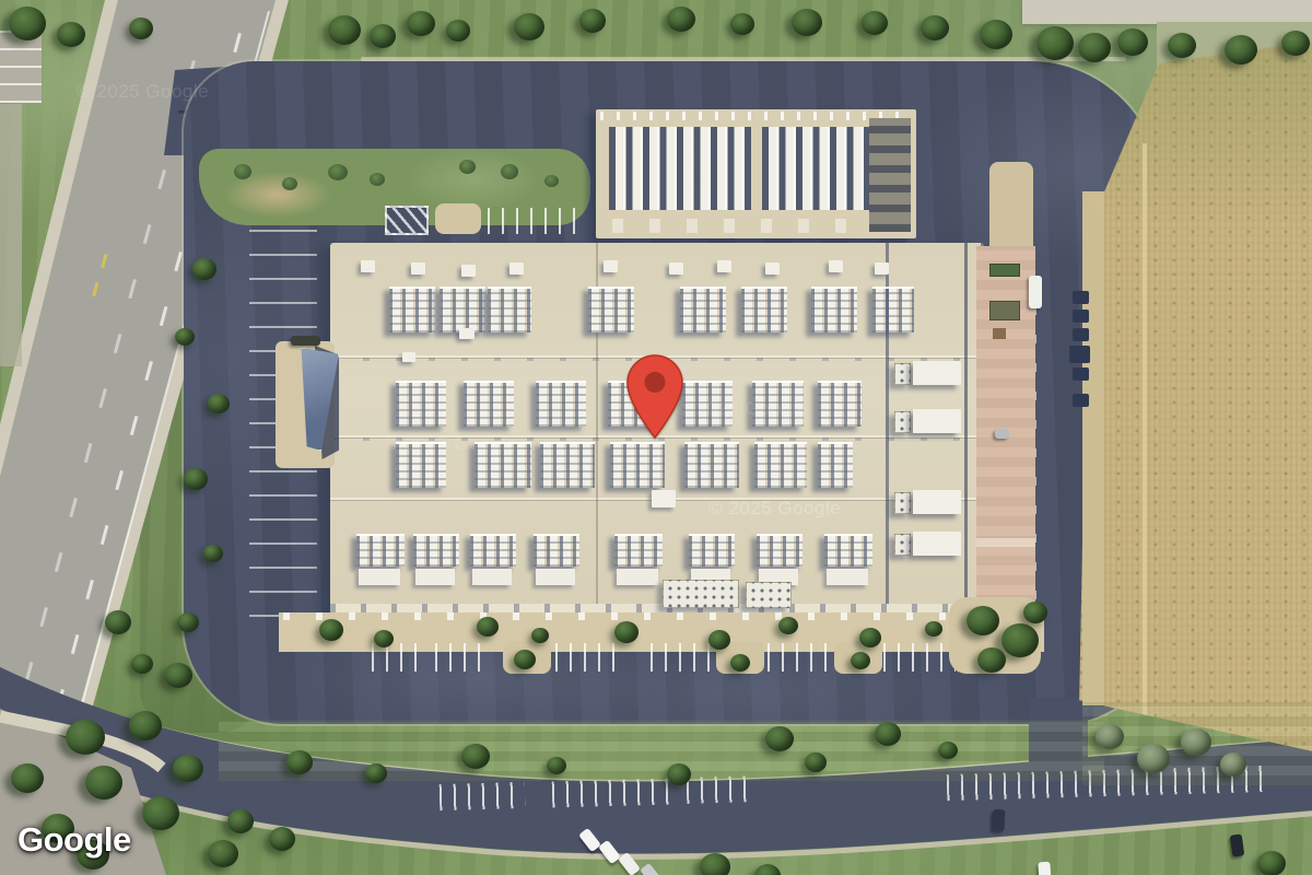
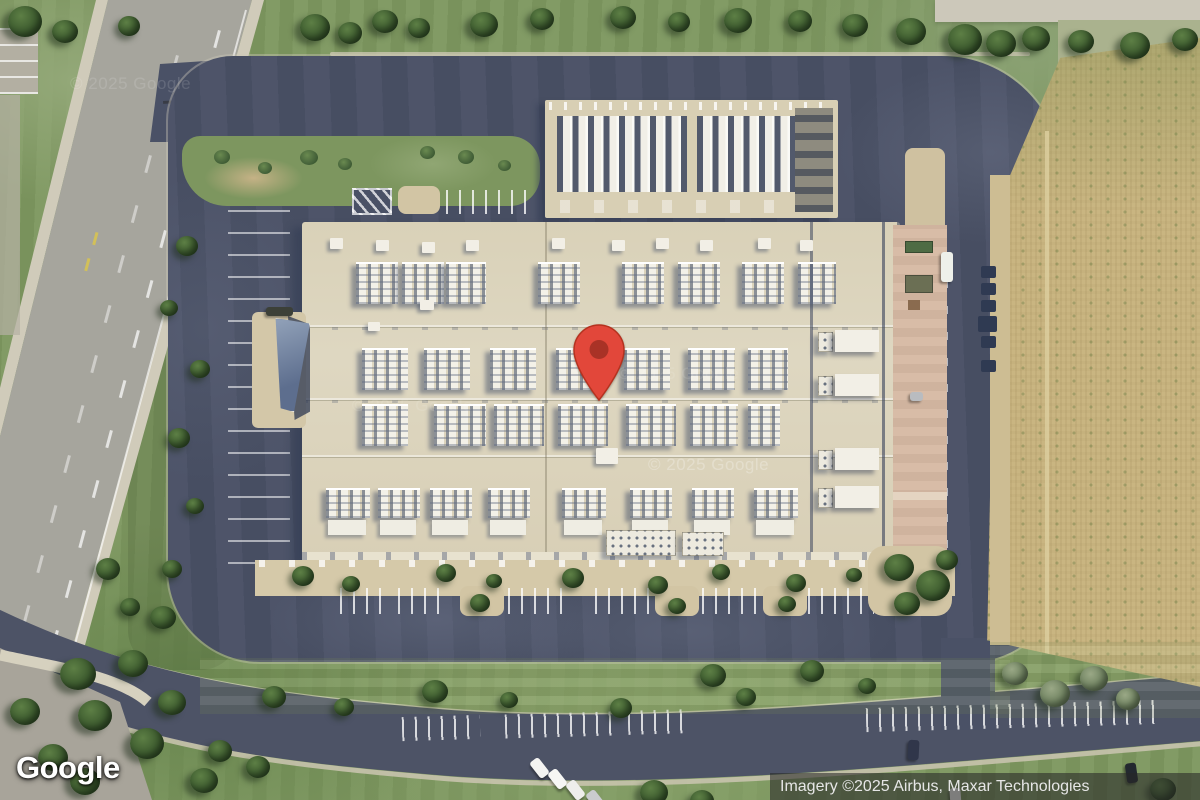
  © 2025 Google
  © 2025 Google
  © 2025 Google
  © 2025 Google
  Google
+ Imagery ©2025 Airbus, Maxar Technologies
